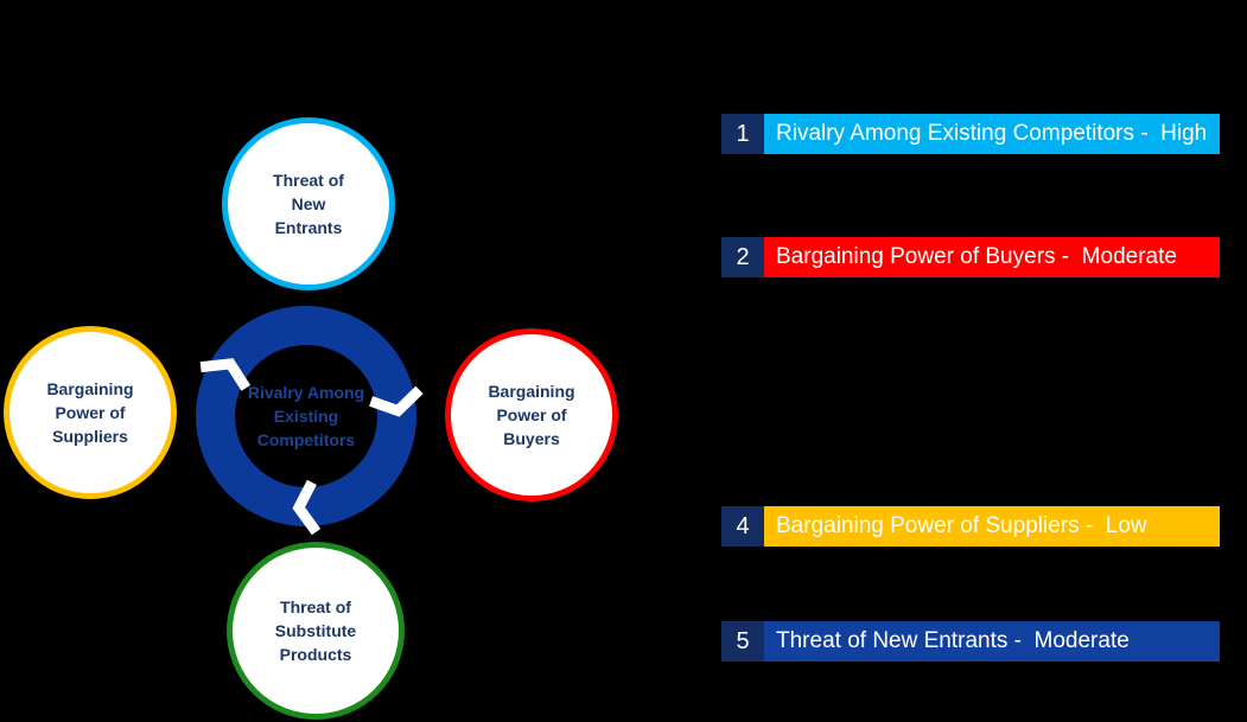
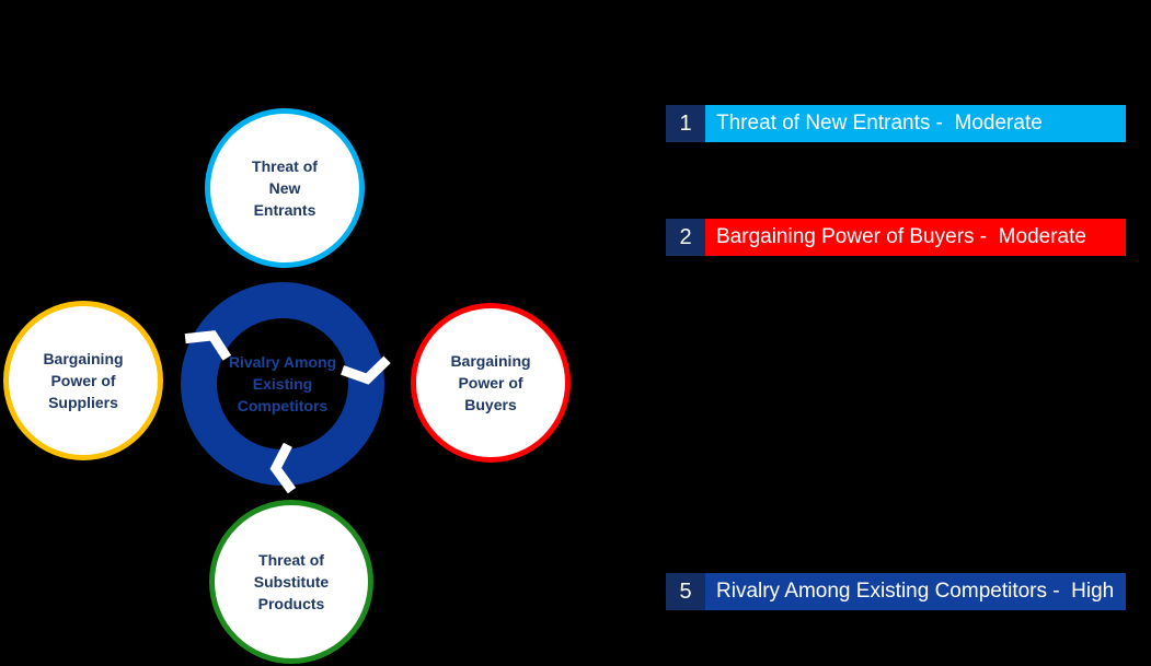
  Threat of
  New
  Entrants
  Bargaining
  Power of
  Suppliers
  Bargaining
  Power of
  Buyers
  Threat of
  Substitute
  Products
  Rivalry Among
  Existing
  Competitors
  1
- Rivalry Among Existing Competitors - High
+ Threat of New Entrants - Moderate
  2
  Bargaining Power of Buyers - Moderate
- 4
- Bargaining Power of Suppliers - Low
  5
- Threat of New Entrants - Moderate
+ Rivalry Among Existing Competitors - High
